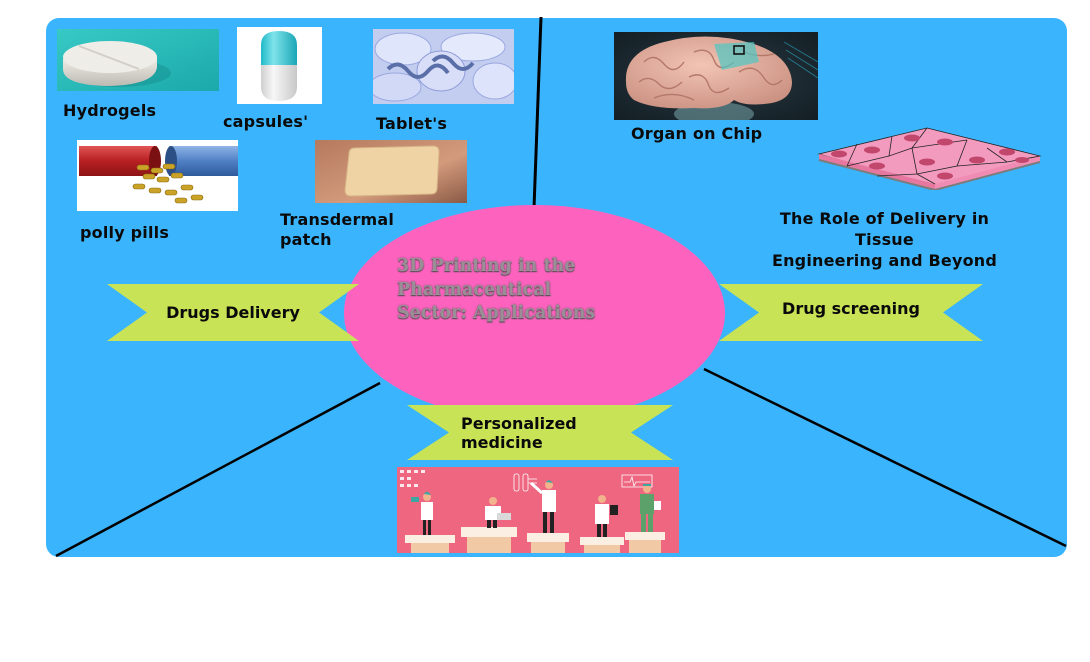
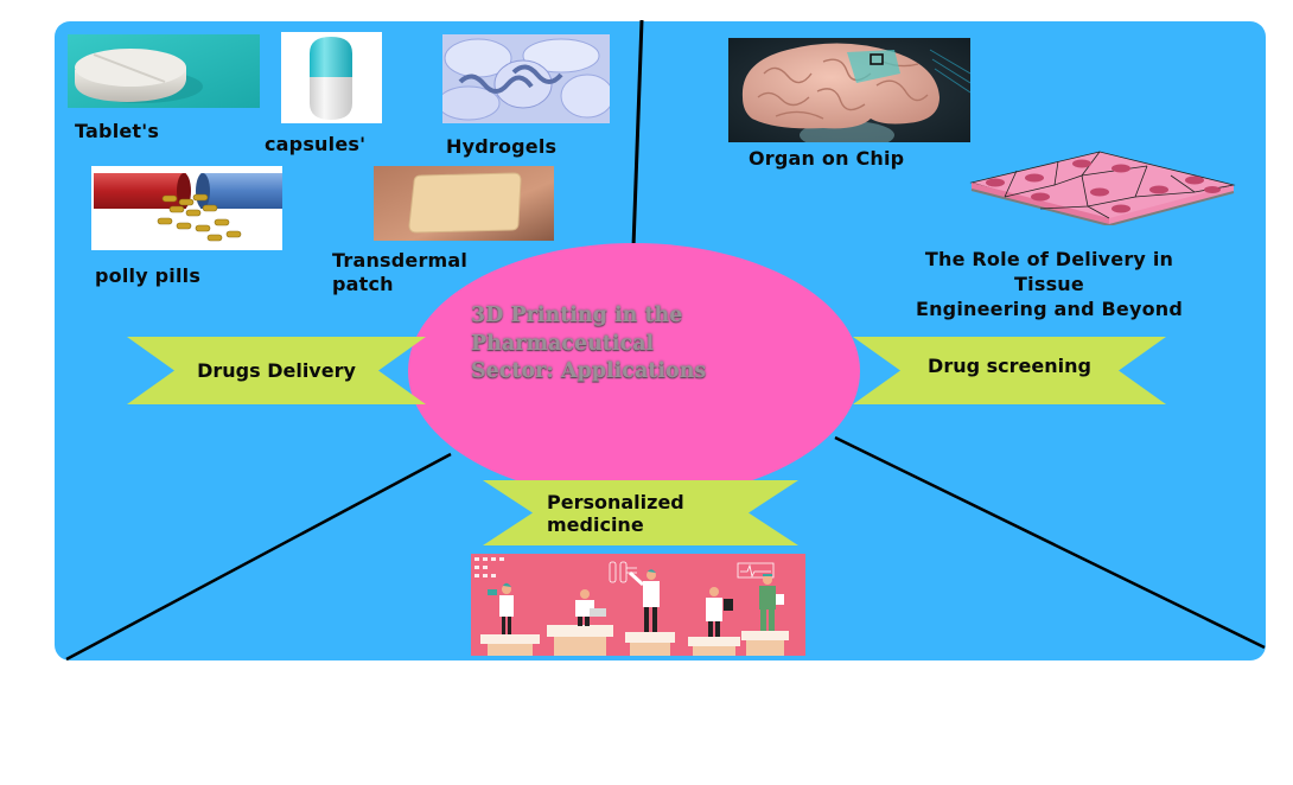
- Hydrogels
+ Tablet's
  capsules'
- Tablet's
+ Hydrogels
  polly pills
  Transdermal
  patch
  Organ on Chip
  The Role of Delivery in
  Tissue
  Engineering and Beyond
  3D Printing in the
  Pharmaceutical
  Sector: Applications
  Drugs Delivery
  Drug screening
  Personalized
  medicine
